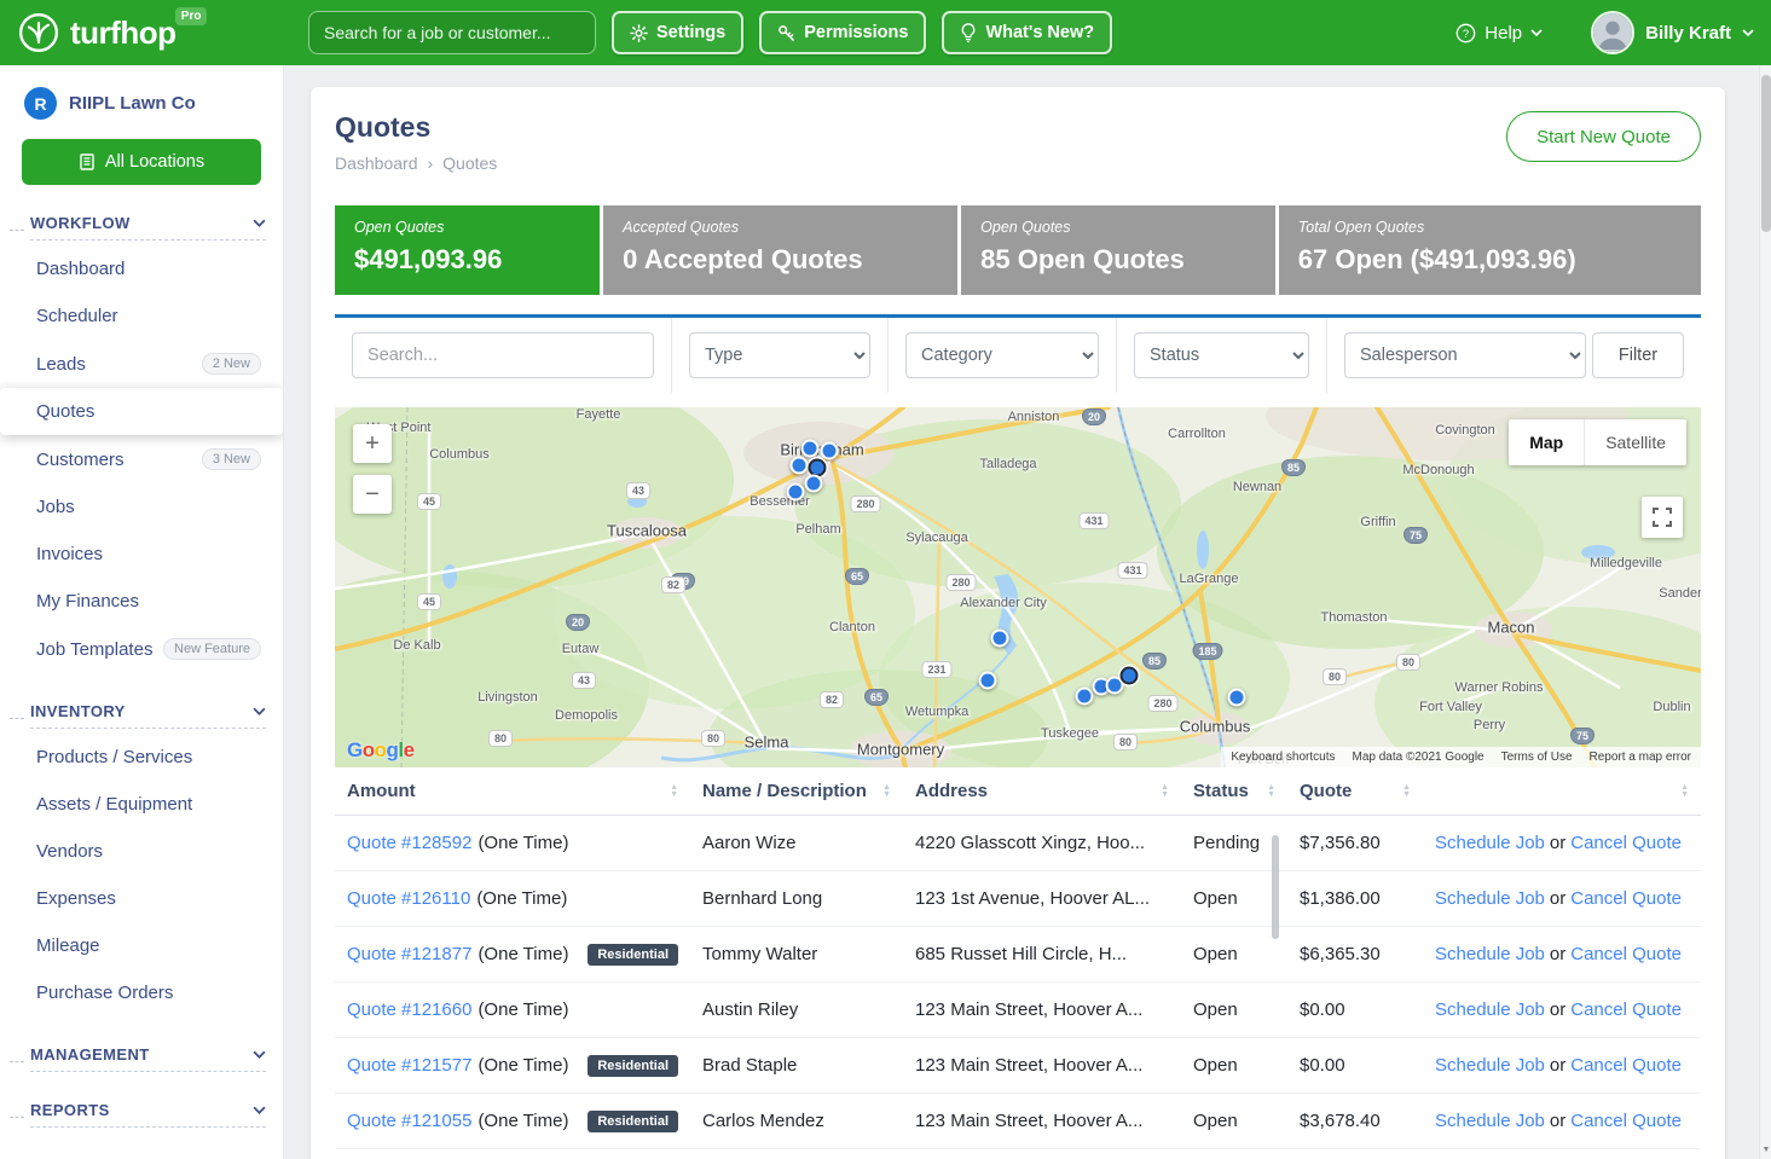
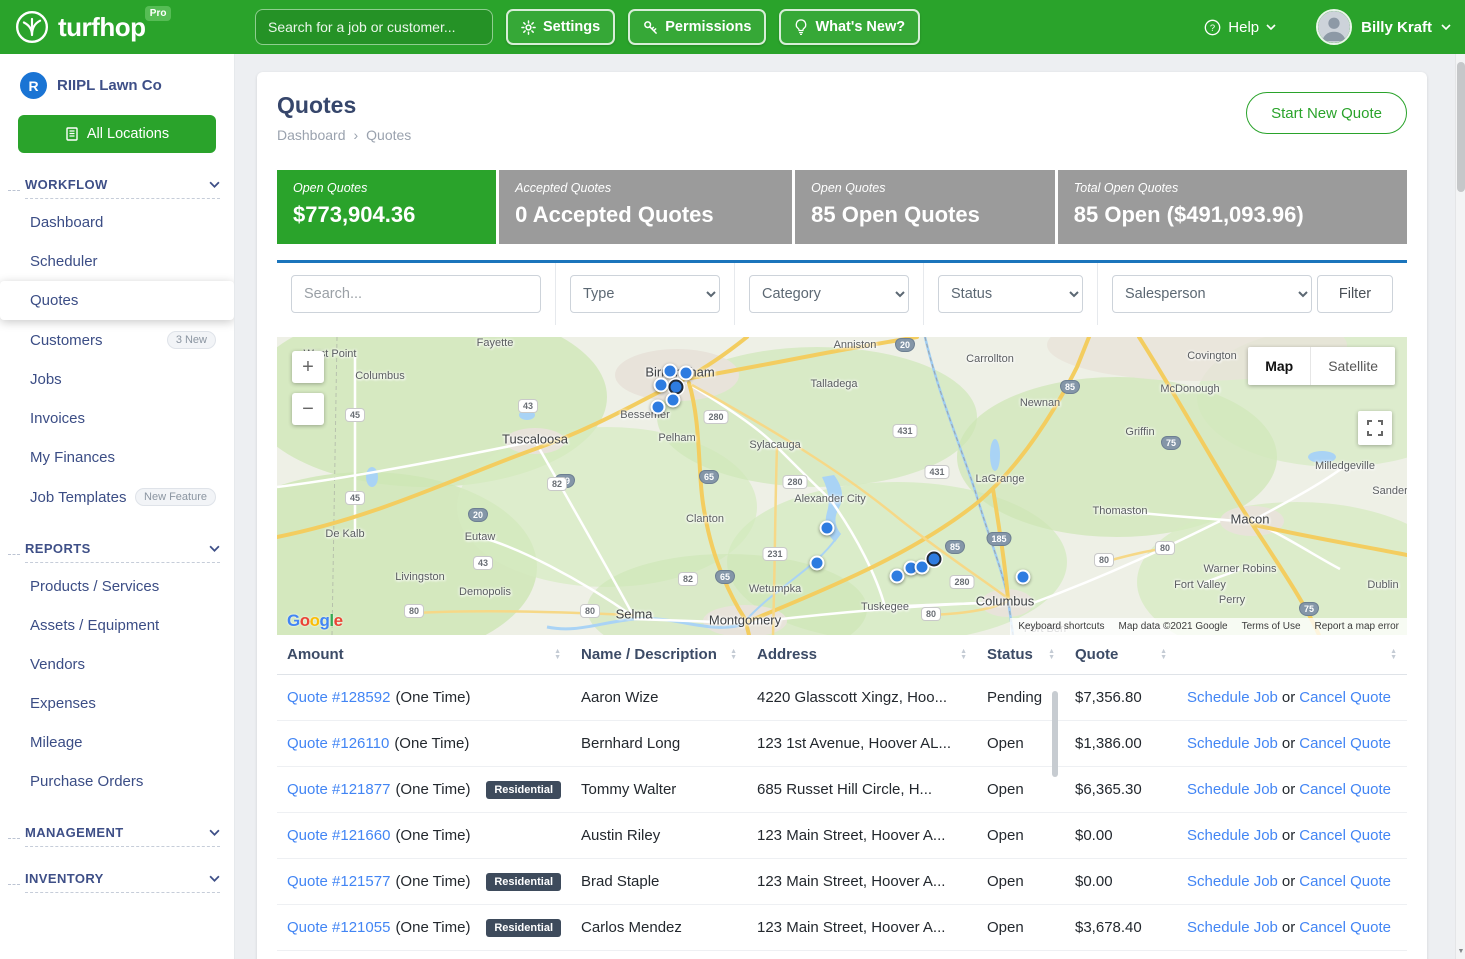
  turfhop
  Pro
  Search for a job or customer...
  Settings
  Permissions
  What's New?
  ?
  Help
  Billy Kraft
  R
  RIIPL Lawn Co
  All Locations
  WORKFLOW
  Dashboard
  Scheduler
- Leads
- 2 New
  Quotes
  Customers
  3 New
  Jobs
  Invoices
  My Finances
  Job Templates
  New Feature
- INVENTORY
+ REPORTS
  Products / Services
  Assets / Equipment
  Vendors
  Expenses
  Mileage
  Purchase Orders
  MANAGEMENT
- REPORTS
+ INVENTORY
  Quotes
  Dashboard
  ›
  Quotes
  Start New Quote
  Open Quotes
- $491,093.96
+ $773,904.36
  Accepted Quotes
  0 Accepted Quotes
  Open Quotes
  85 Open Quotes
  Total Open Quotes
- 67 Open ($491,093.96)
+ 85 Open ($491,093.96)
  Search...
  Type
  Category
  Status
  Salesperson
  Filter
  +
  −
  Map
  Satellite
  Google
  Keyboard shortcuts
  Map data ©2021 Google
  Terms of Use
  Report a map error
  Columbus
  Fayette
  Anniston
  Carrollton
  Covington
  Talladega
  McDonough
  Newnan
  Bessemer
  Griffin
  Tuscaloosa
  Pelham
  Sylacauga
  Milledgeville
  LaGrange
  Sander
  Alexander City
  Thomaston
  Macon
  Clanton
  De Kalb
  Eutaw
  Warner Robins
  Fort Valley
  Dublin
  Livingston
  Demopolis
  Wetumpka
  Tuskegee
  Perry
  Selma
  Montgomery
  Columbus
  Fort Ben
  20
  20
  65
  65
  85
  85
  185
  75
  75
  45
  45
  43
  43
  82
  82
  280
  280
  280
  231
  431
  431
  80
  80
  80
  80
  80
  Amount
  Name / Description
  Address
  Status
  Quote
  Quote #128592
  (One Time)
  Aaron Wize
  4220 Glasscott Xingz, Hoo...
  Pending
  $7,356.80
  Schedule Job or Cancel Quote
  Quote #126110
  (One Time)
  Bernhard Long
  123 1st Avenue, Hoover AL...
  Open
  $1,386.00
  Schedule Job or Cancel Quote
  Quote #121877
  (One Time)
  Residential
  Tommy Walter
  685 Russet Hill Circle, H...
  Open
  $6,365.30
  Schedule Job or Cancel Quote
  Quote #121660
  (One Time)
  Austin Riley
  123 Main Street, Hoover A...
  Open
  $0.00
  Schedule Job or Cancel Quote
  Quote #121577
  (One Time)
  Residential
  Brad Staple
  123 Main Street, Hoover A...
  Open
  $0.00
  Schedule Job or Cancel Quote
  Quote #121055
  (One Time)
  Residential
  Carlos Mendez
  123 Main Street, Hoover A...
  Open
  $3,678.40
  Schedule Job or Cancel Quote
